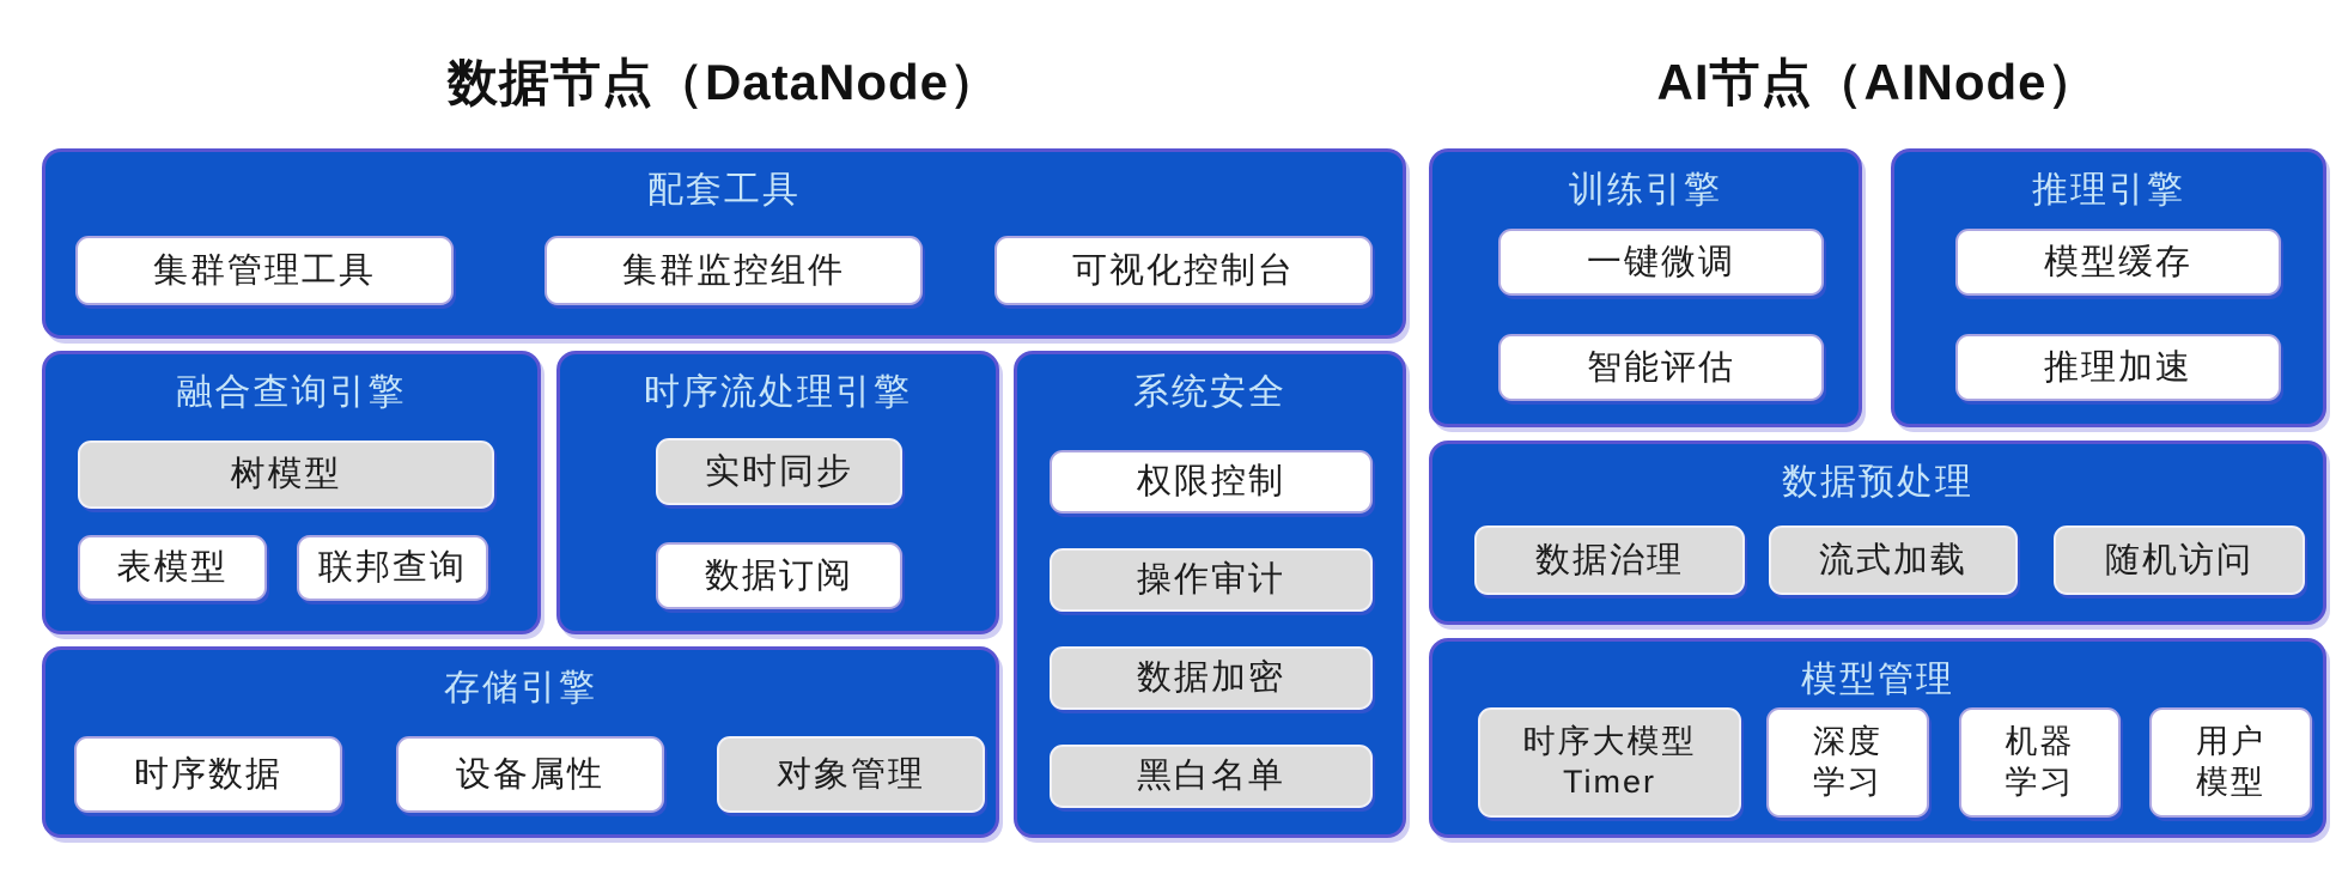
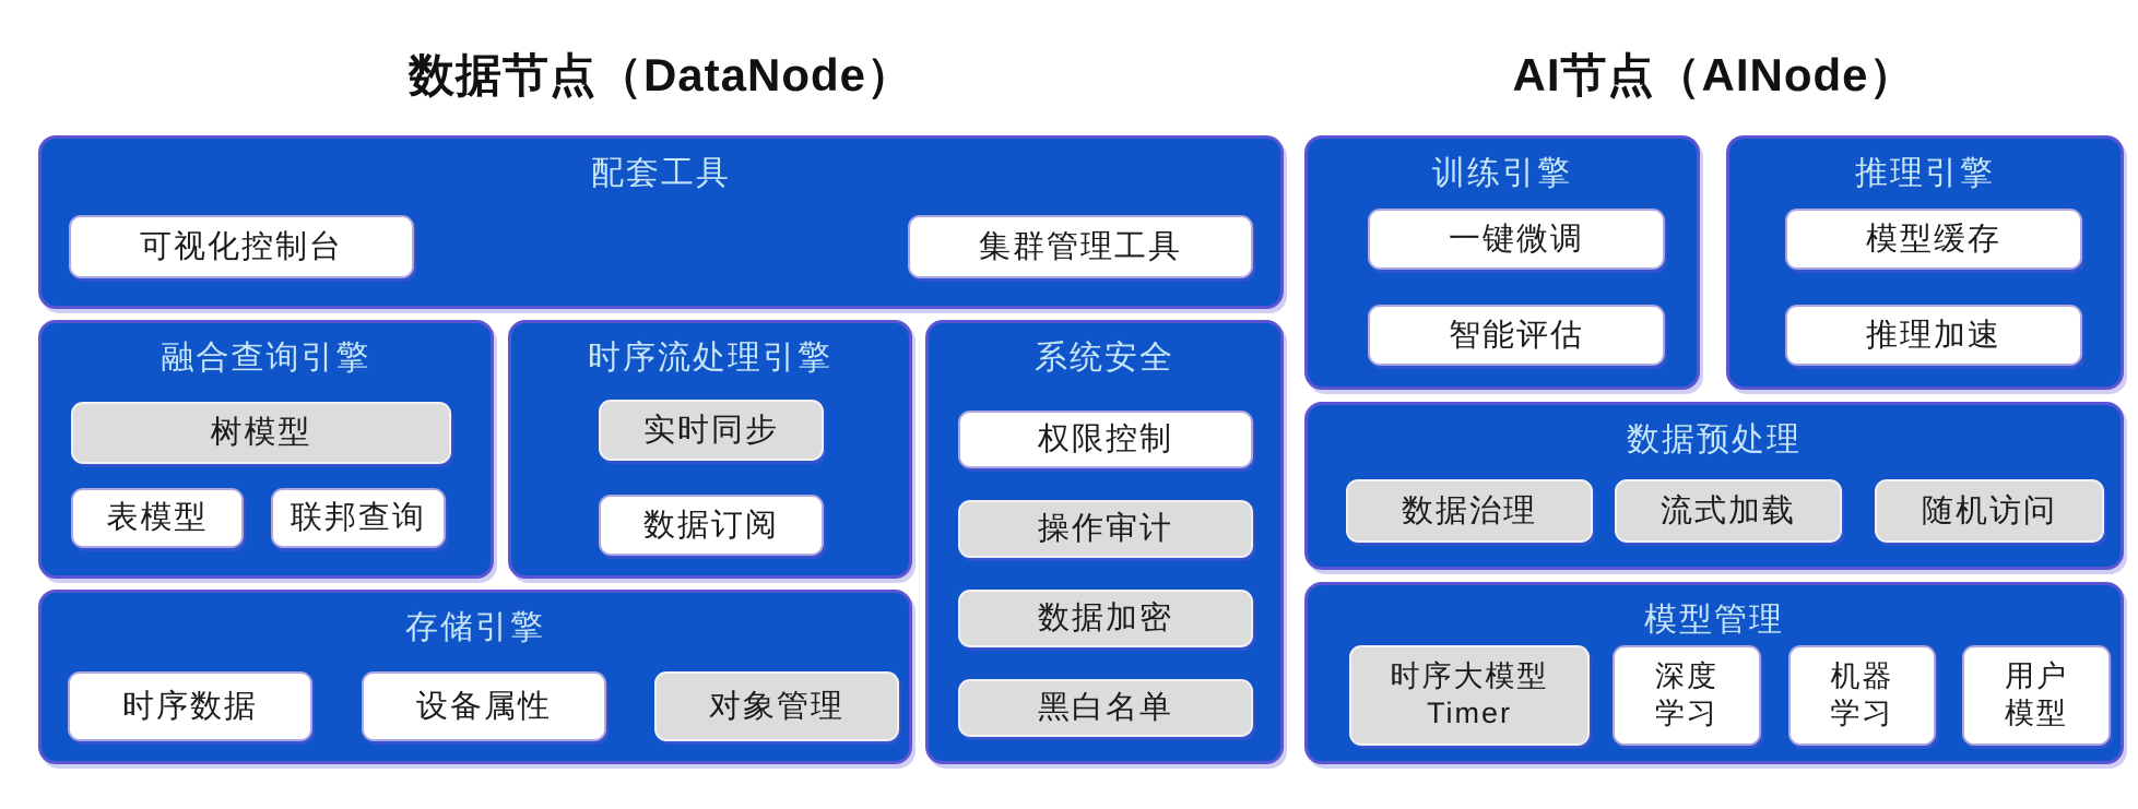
  数据节点（DataNode）
  AI节点（AINode）
  配套工具
- 集群管理工具
+ 可视化控制台
- 集群监控组件
- 可视化控制台
+ 集群管理工具
  融合查询引擎
  树模型
  表模型
  联邦查询
  时序流处理引擎
  实时同步
  数据订阅
  系统安全
  权限控制
  操作审计
  数据加密
  黑白名单
  存储引擎
  时序数据
  设备属性
  对象管理
  训练引擎
  一键微调
  智能评估
  推理引擎
  模型缓存
  推理加速
  数据预处理
  数据治理
  流式加载
  随机访问
  模型管理
  时序大模型
  Timer
  深度
  学习
  机器
  学习
  用户
  模型
